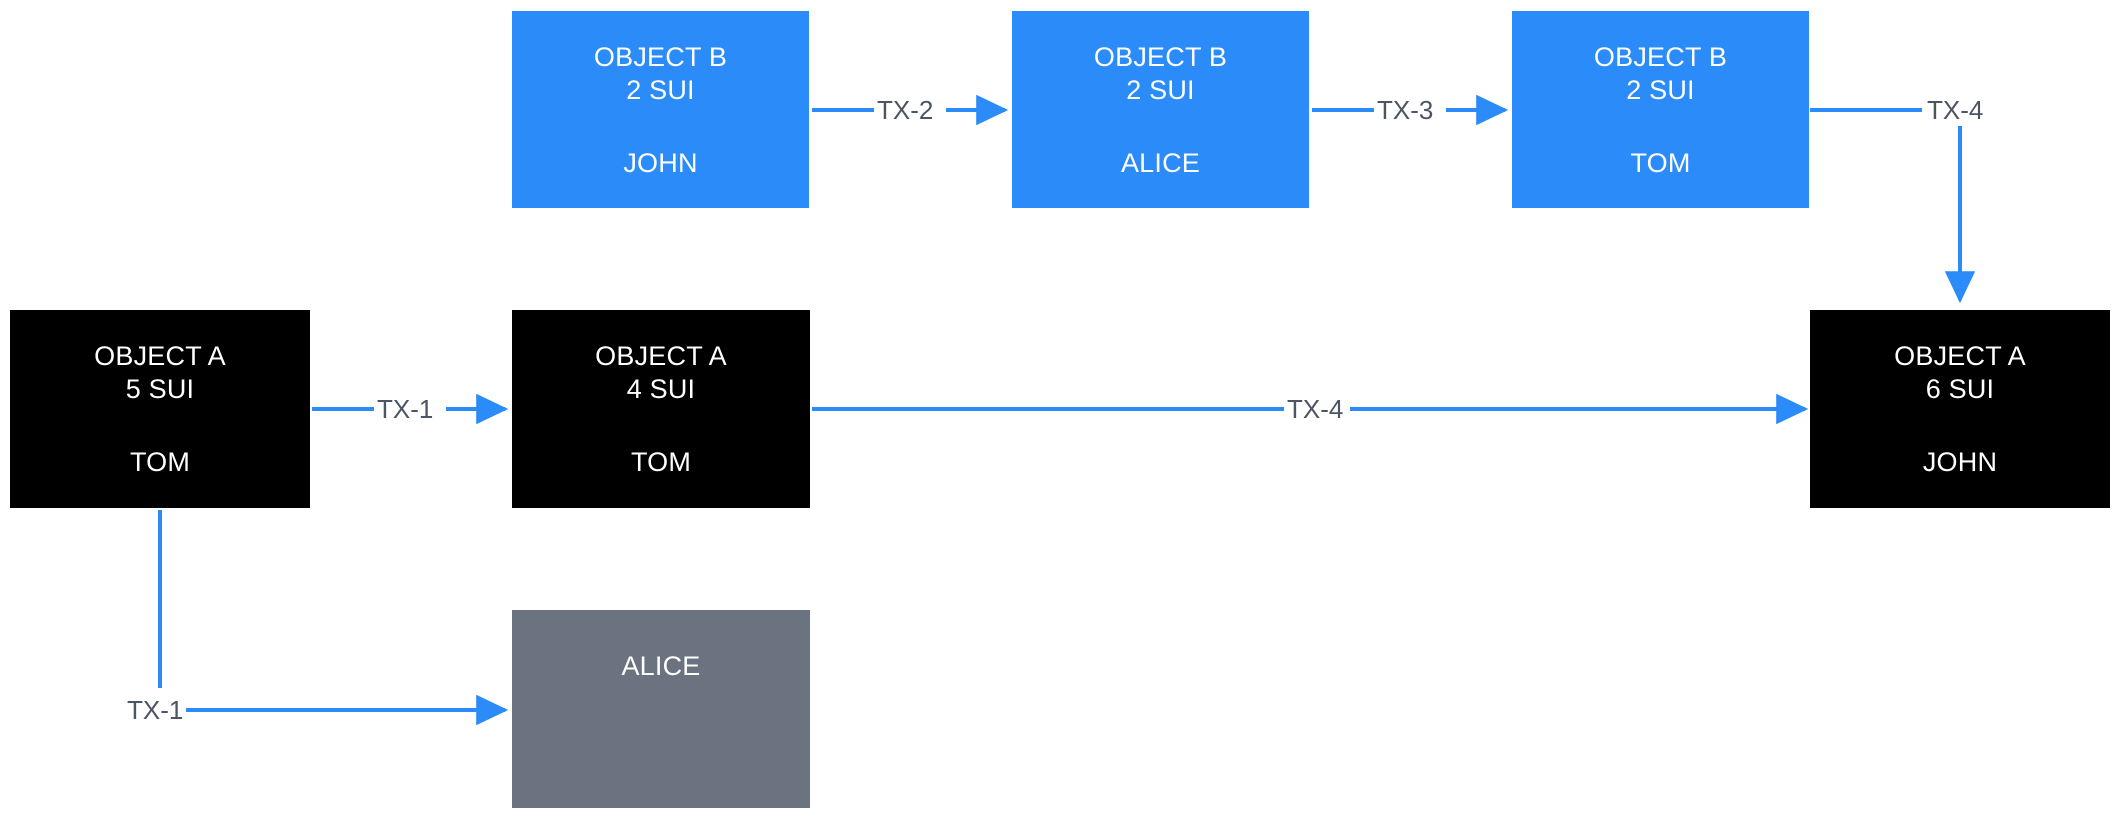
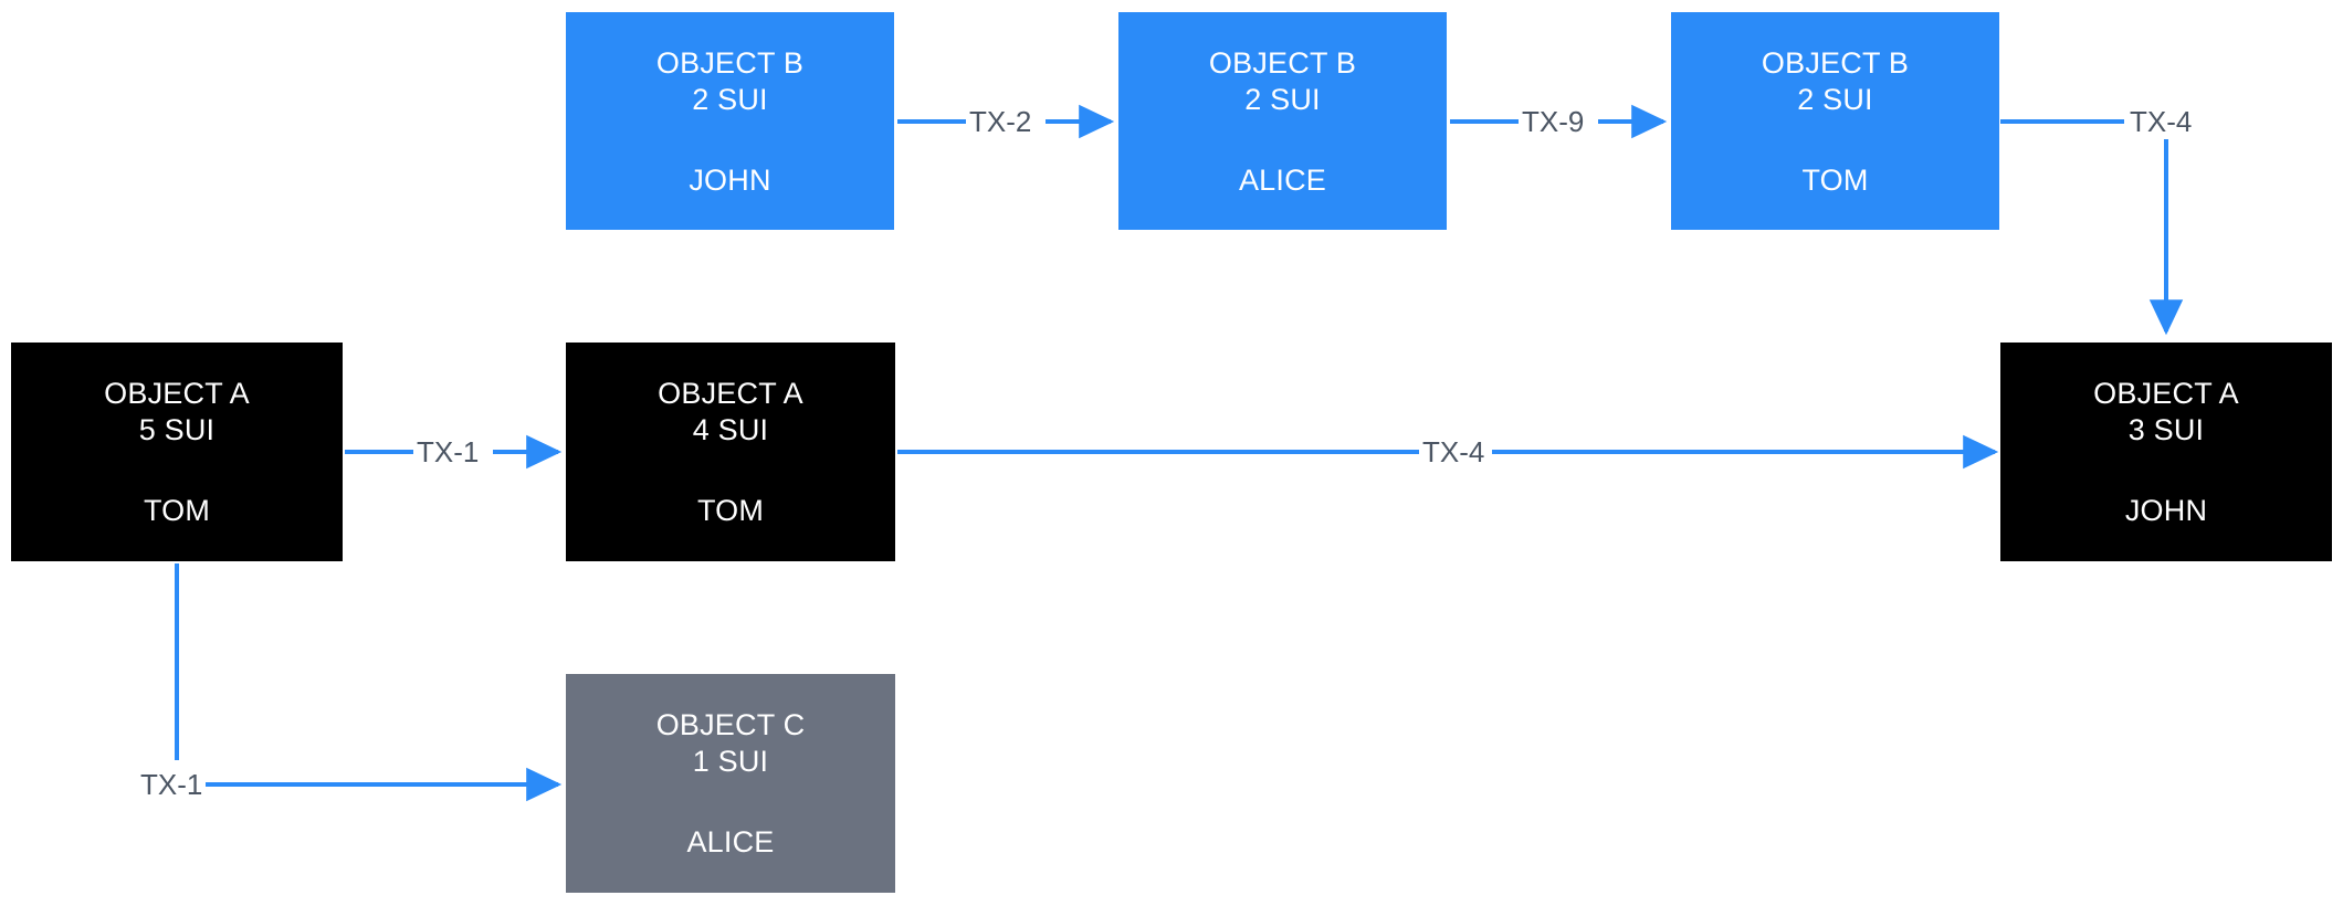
  OBJECT B
  2 SUI
  JOHN
  OBJECT B
  2 SUI
  ALICE
  OBJECT B
  2 SUI
  TOM
  OBJECT A
  5 SUI
  TOM
  OBJECT A
  4 SUI
  TOM
  OBJECT A
- 6 SUI
+ 3 SUI
  JOHN
+ OBJECT C
+ 1 SUI
  ALICE
  TX-2
- TX-3
+ TX-9
  TX-4
  TX-1
  TX-4
  TX-1
